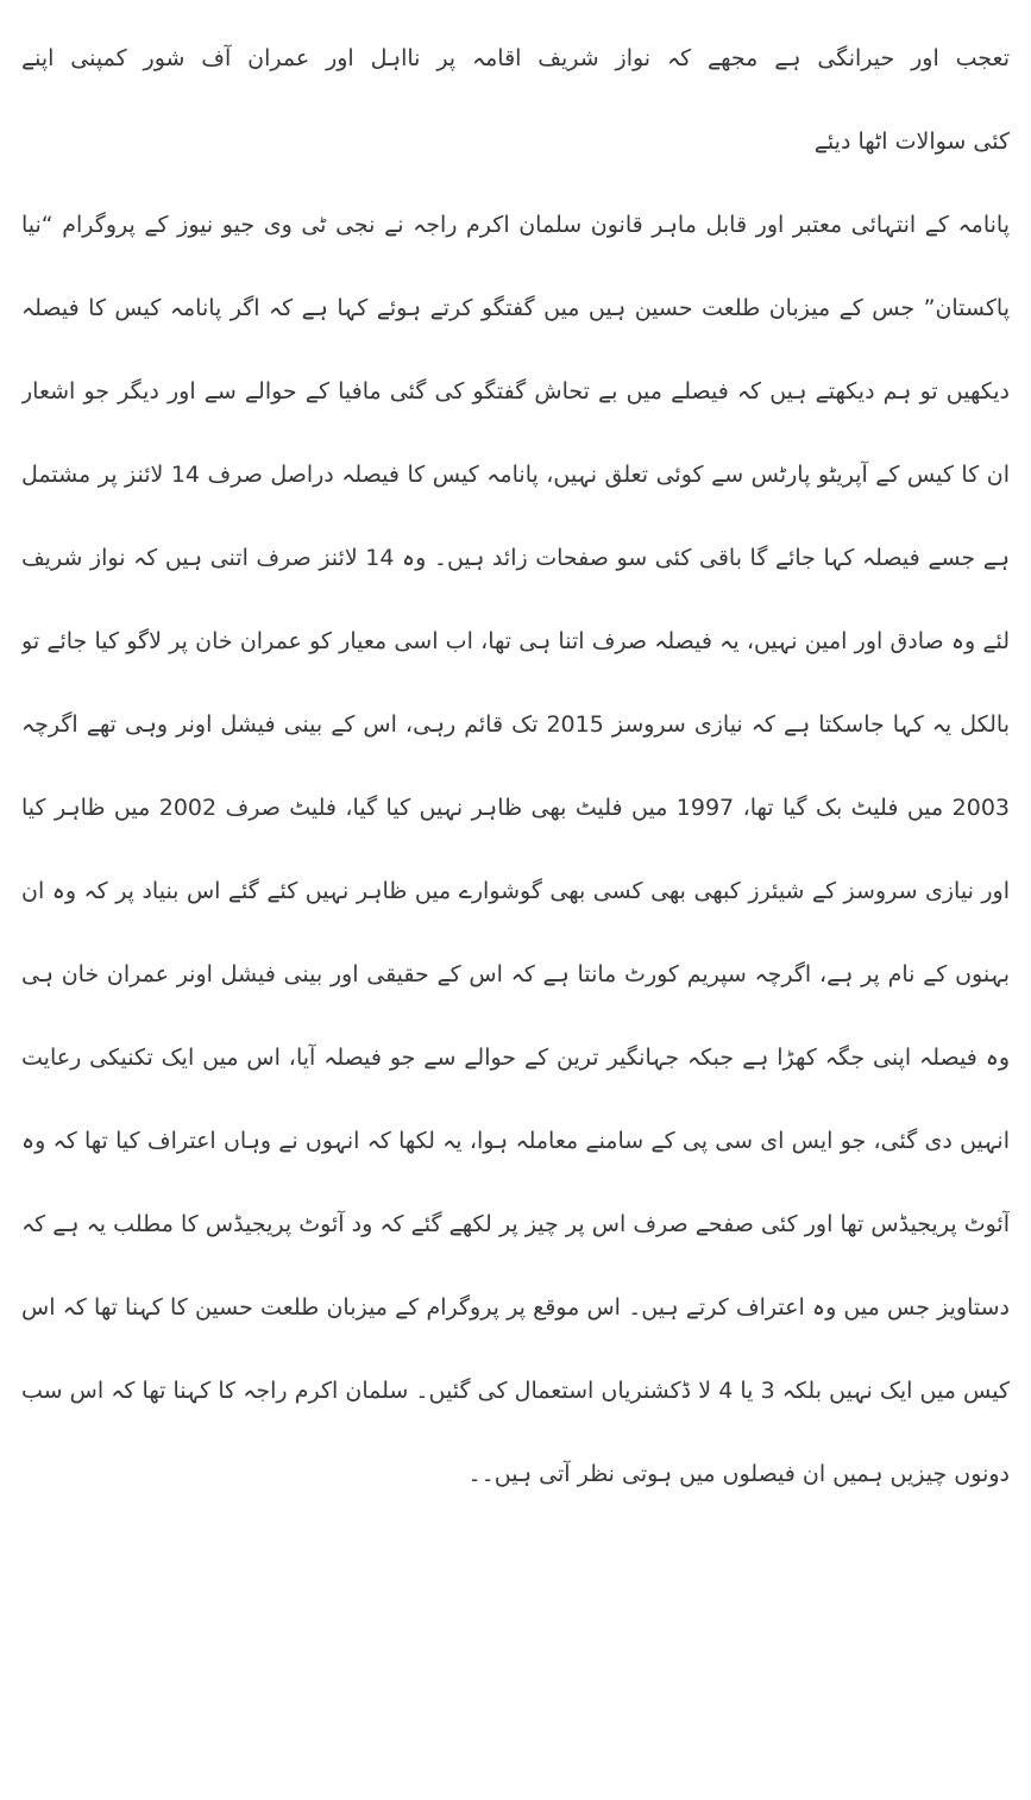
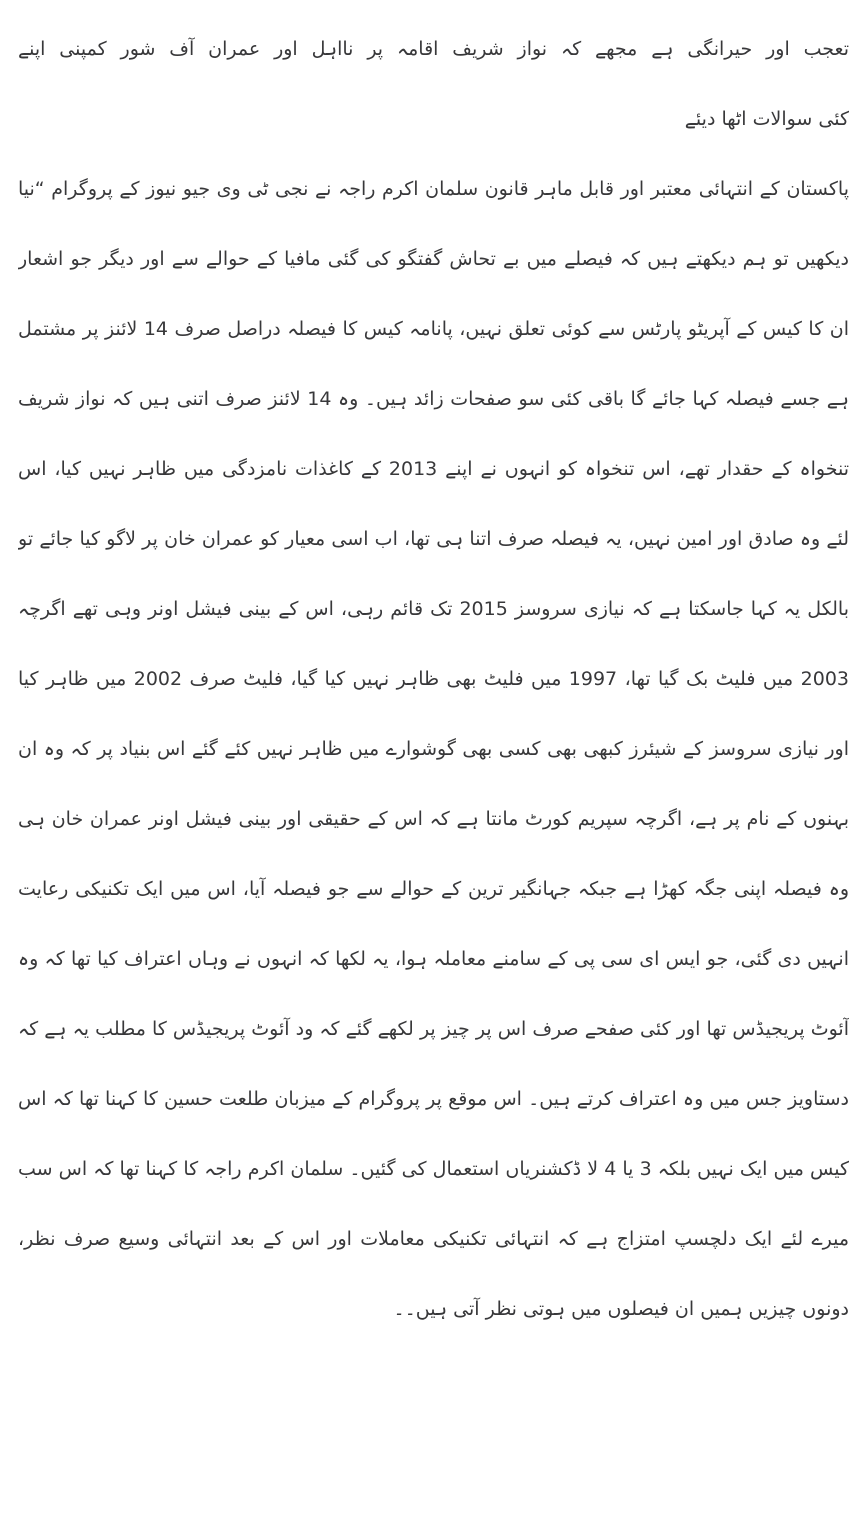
  تعجب اور حیرانگی ہے مجھے کہ نواز شریف اقامہ پر نااہل اور عمران آف شور کمپنی اپنے
  کئی سوالات اٹھا دیئے
- پانامہ کے انتہائی معتبر اور قابل ماہر قانون سلمان اکرم راجہ نے نجی ٹی وی جیو نیوز کے پروگرام “نیا
+ پاکستان کے انتہائی معتبر اور قابل ماہر قانون سلمان اکرم راجہ نے نجی ٹی وی جیو نیوز کے پروگرام “نیا
- پاکستان” جس کے میزبان طلعت حسین ہیں میں گفتگو کرتے ہوئے کہا ہے کہ اگر پانامہ کیس کا فیصلہ
  دیکھیں تو ہم دیکھتے ہیں کہ فیصلے میں بے تحاش گفتگو کی گئی مافیا کے حوالے سے اور دیگر جو اشعار
  ان کا کیس کے آپریٹو پارٹس سے کوئی تعلق نہیں، پانامہ کیس کا فیصلہ دراصل صرف 14 لائنز پر مشتمل
  ہے جسے فیصلہ کہا جائے گا باقی کئی سو صفحات زائد ہیں۔ وہ 14 لائنز صرف اتنی ہیں کہ نواز شریف
+ تنخواہ کے حقدار تھے، اس تنخواہ کو انہوں نے اپنے 2013 کے کاغذات نامزدگی میں ظاہر نہیں کیا، اس
  لئے وہ صادق اور امین نہیں، یہ فیصلہ صرف اتنا ہی تھا، اب اسی معیار کو عمران خان پر لاگو کیا جائے تو
  بالکل یہ کہا جاسکتا ہے کہ نیازی سروسز 2015 تک قائم رہی، اس کے بینی فیشل اونر وہی تھے اگرچہ
  2003 میں فلیٹ بک گیا تھا، 1997 میں فلیٹ بھی ظاہر نہیں کیا گیا، فلیٹ صرف 2002 میں ظاہر کیا
  اور نیازی سروسز کے شیئرز کبھی بھی کسی بھی گوشوارے میں ظاہر نہیں کئے گئے اس بنیاد پر کہ وہ ان
  بہنوں کے نام پر ہے، اگرچہ سپریم کورٹ مانتا ہے کہ اس کے حقیقی اور بینی فیشل اونر عمران خان ہی
  وہ فیصلہ اپنی جگہ کھڑا ہے جبکہ جہانگیر ترین کے حوالے سے جو فیصلہ آیا، اس میں ایک تکنیکی رعایت
  انہیں دی گئی، جو ایس ای سی پی کے سامنے معاملہ ہوا، یہ لکھا کہ انہوں نے وہاں اعتراف کیا تھا کہ وہ
  آئوٹ پریجیڈس تھا اور کئی صفحے صرف اس پر چیز پر لکھے گئے کہ ود آئوٹ پریجیڈس کا مطلب یہ ہے کہ
  دستاویز جس میں وہ اعتراف کرتے ہیں۔ اس موقع پر پروگرام کے میزبان طلعت حسین کا کہنا تھا کہ اس
  کیس میں ایک نہیں بلکہ 3 یا 4 لا ڈکشنریاں استعمال کی گئیں۔ سلمان اکرم راجہ کا کہنا تھا کہ اس سب
+ میرے لئے ایک دلچسپ امتزاج ہے کہ انتہائی تکنیکی معاملات اور اس کے بعد انتہائی وسیع صرف نظر،
  دونوں چیزیں ہمیں ان فیصلوں میں ہوتی نظر آتی ہیں۔۔
